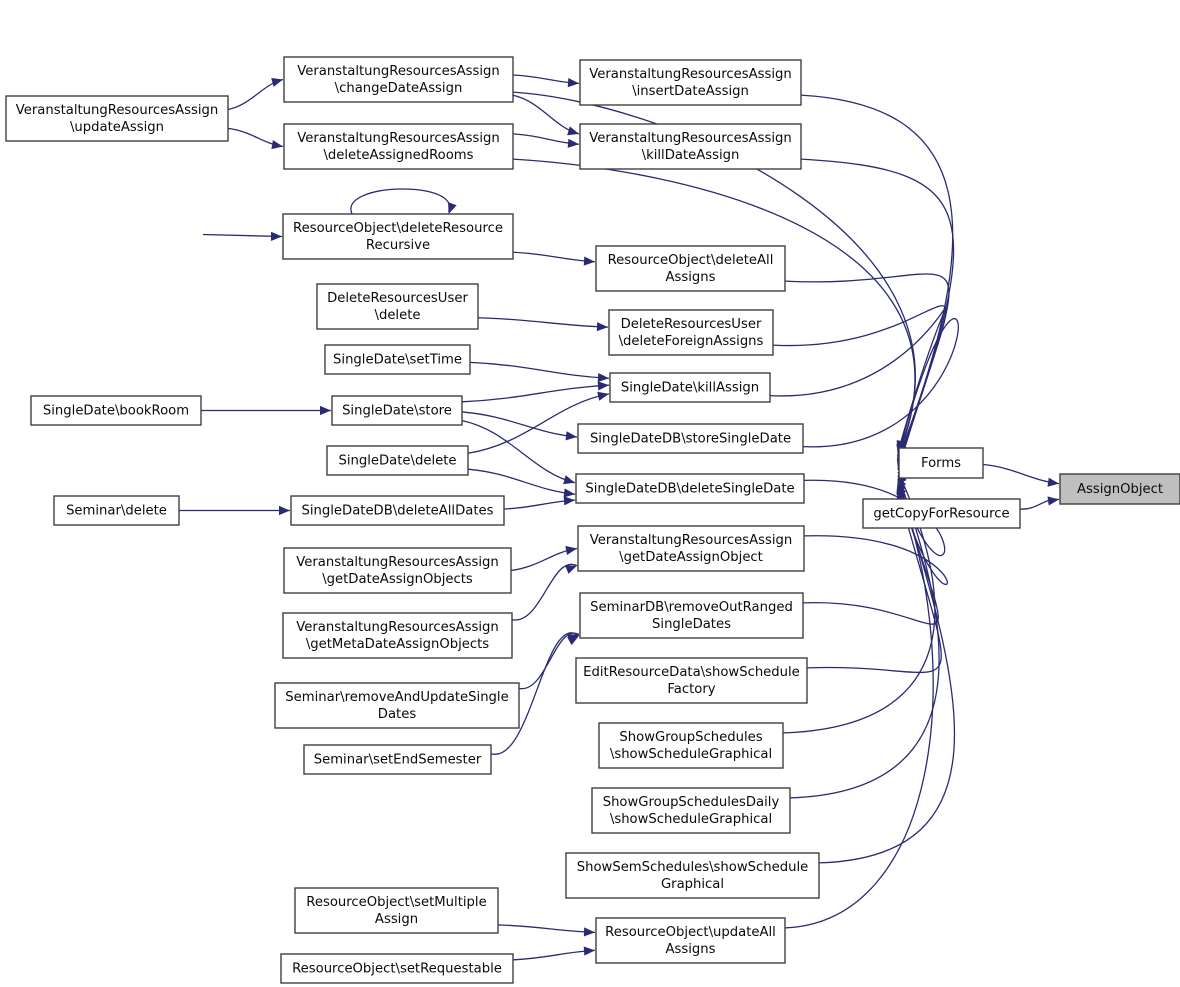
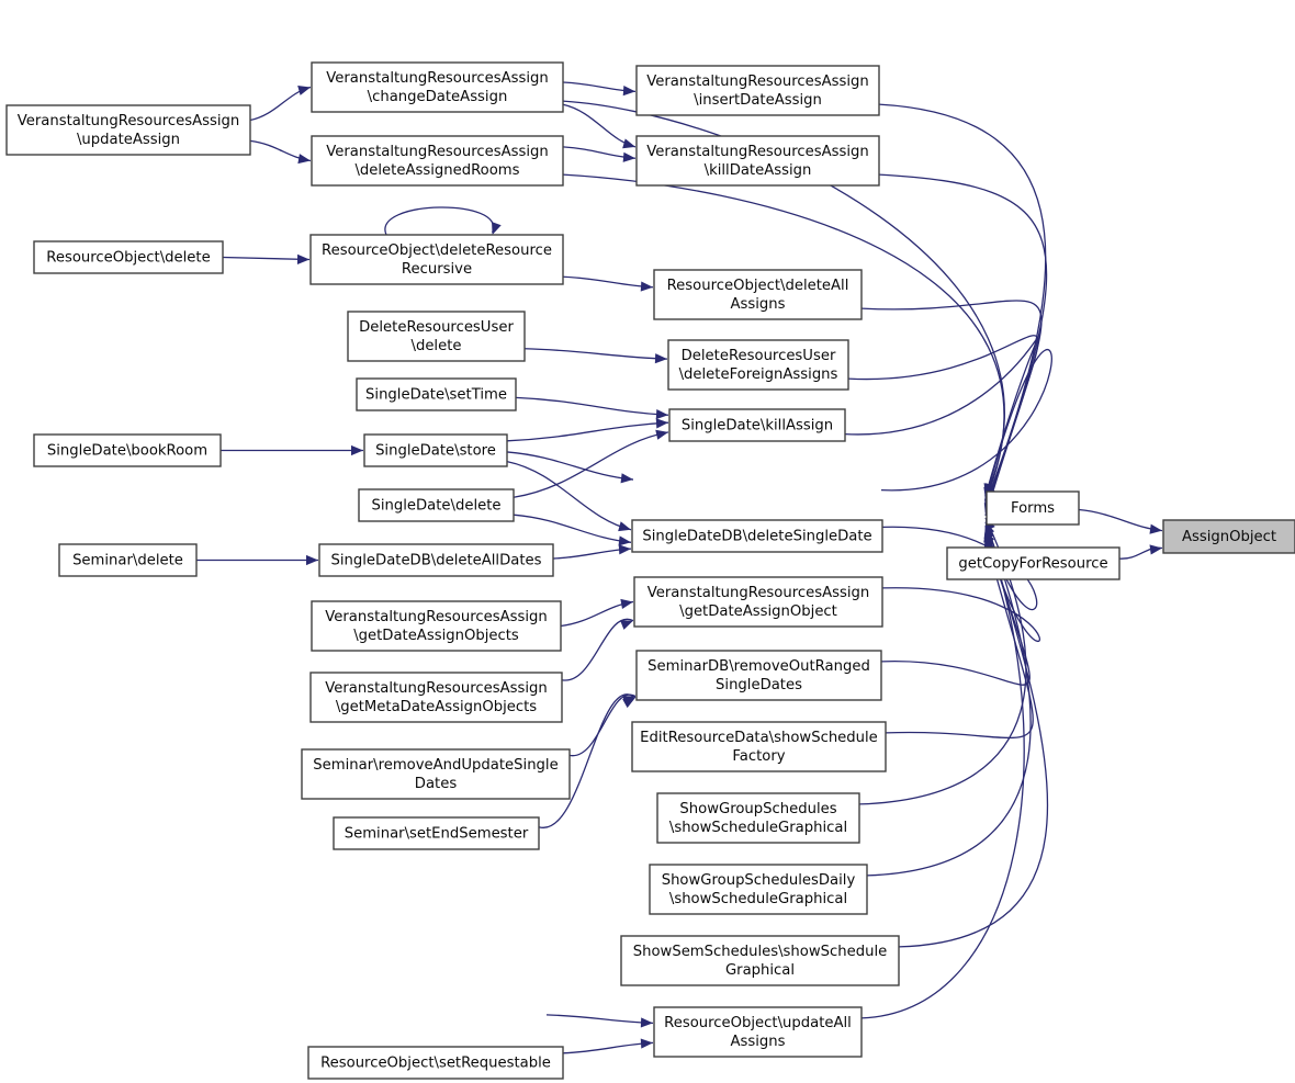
  VeranstaltungResourcesAssign
  \updateAssign
  VeranstaltungResourcesAssign
  \changeDateAssign
  VeranstaltungResourcesAssign
  \deleteAssignedRooms
  VeranstaltungResourcesAssign
  \insertDateAssign
  VeranstaltungResourcesAssign
  \killDateAssign
+ ResourceObject\delete
  ResourceObject\deleteResource
  Recursive
  ResourceObject\deleteAll
  Assigns
  DeleteResourcesUser
  \delete
  DeleteResourcesUser
  \deleteForeignAssigns
  SingleDate\setTime
  SingleDate\killAssign
  SingleDate\bookRoom
  SingleDate\store
- SingleDateDB\storeSingleDate
  SingleDate\delete
  SingleDateDB\deleteSingleDate
  Seminar\delete
  SingleDateDB\deleteAllDates
  Forms
  getCopyForResource
  AssignObject
  VeranstaltungResourcesAssign
  \getDateAssignObject
  VeranstaltungResourcesAssign
  \getDateAssignObjects
  SeminarDB\removeOutRanged
  SingleDates
  VeranstaltungResourcesAssign
  \getMetaDateAssignObjects
  EditResourceData\showSchedule
  Factory
  Seminar\removeAndUpdateSingle
  Dates
  ShowGroupSchedules
  \showScheduleGraphical
  Seminar\setEndSemester
  ShowGroupSchedulesDaily
  \showScheduleGraphical
  ShowSemSchedules\showSchedule
  Graphical
- ResourceObject\setMultiple
- Assign
  ResourceObject\updateAll
  Assigns
  ResourceObject\setRequestable
